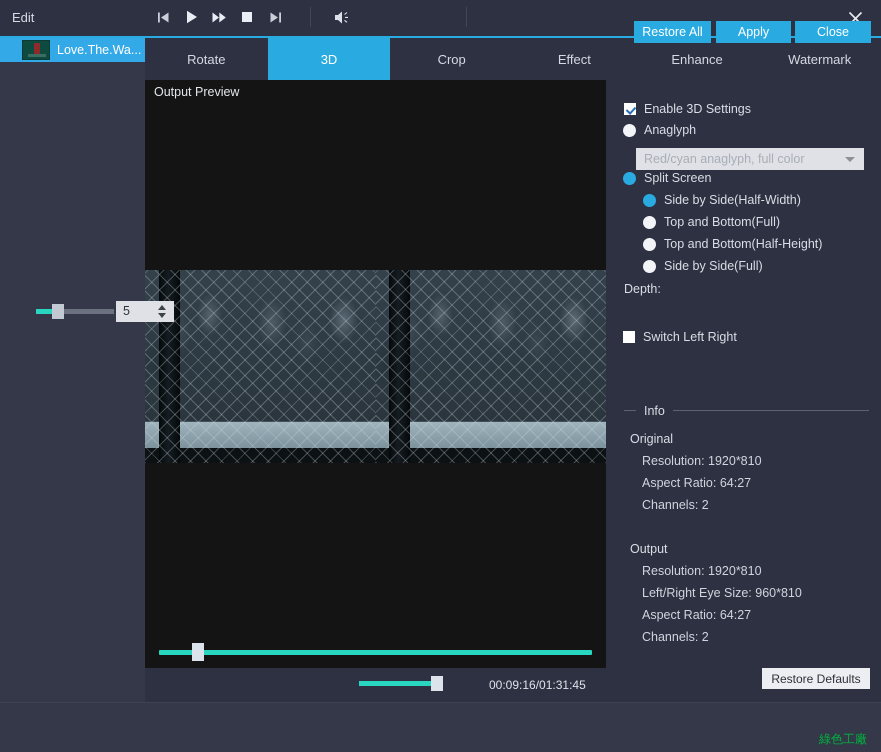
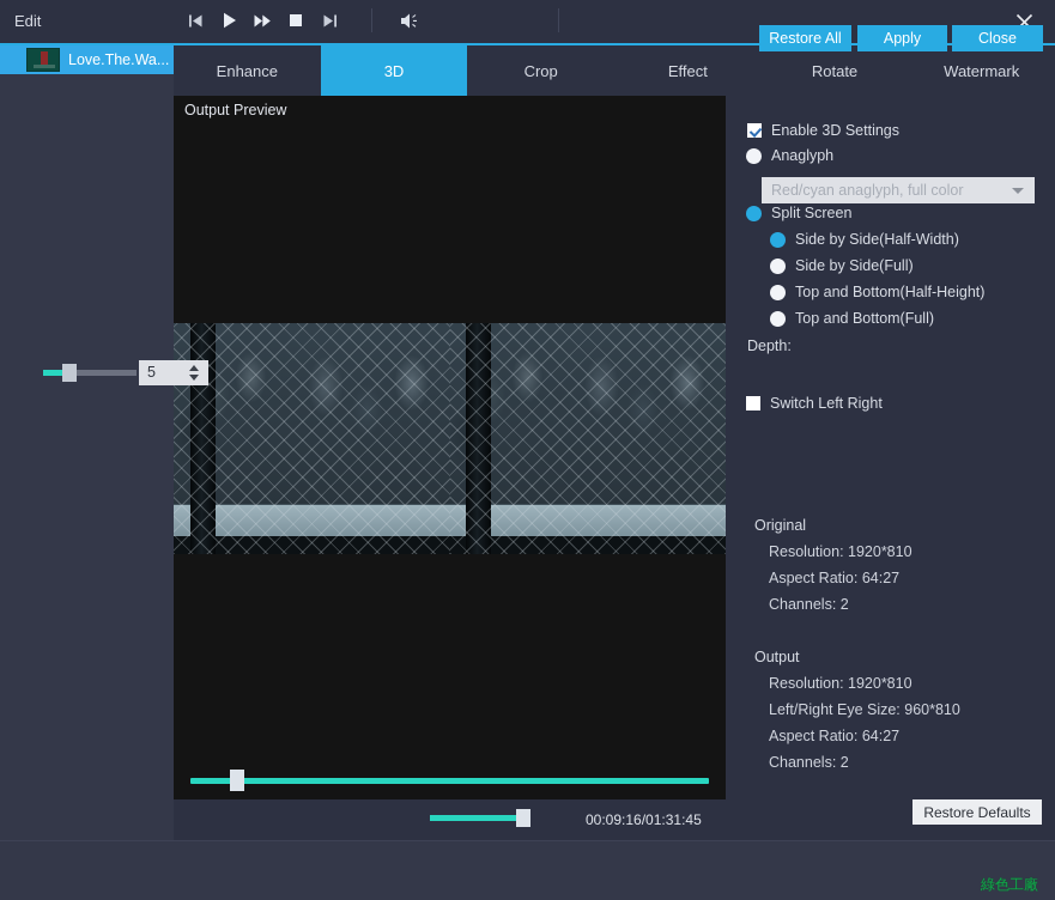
  Edit
  Love.The.Wa...
- Rotate
+ Enhance
  3D
  Crop
  Effect
- Enhance
+ Rotate
  Watermark
  Output Preview
  00:09:16/01:31:45
  Enable 3D Settings
  Anaglyph
  Red/cyan anaglyph, full color
  Split Screen
  Side by Side(Half-Width)
- Top and Bottom(Full)
+ Side by Side(Full)
  Top and Bottom(Half-Height)
- Side by Side(Full)
+ Top and Bottom(Full)
  Depth:
  Switch Left Right
- Info
  Original
  Resolution: 1920*810
  Aspect Ratio: 64:27
  Channels: 2
  Output
  Resolution: 1920*810
  Left/Right Eye Size: 960*810
  Aspect Ratio: 64:27
  Channels: 2
  5
  Restore Defaults
  Restore All
  Apply
  Close
  綠色工廠
